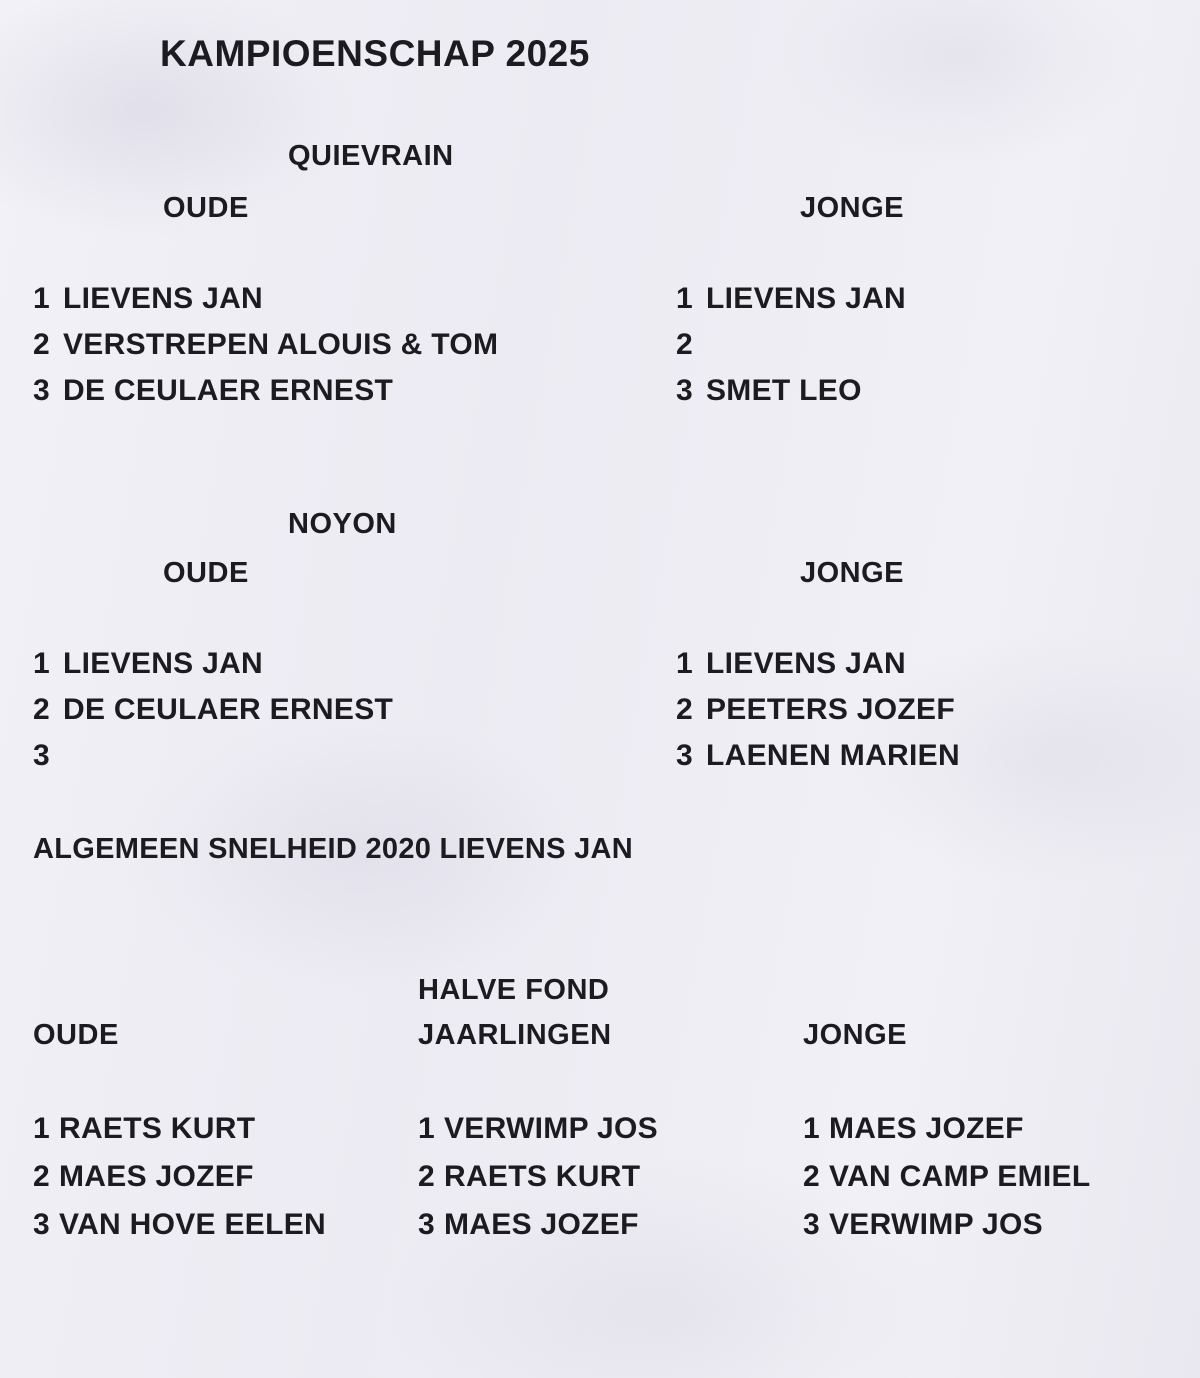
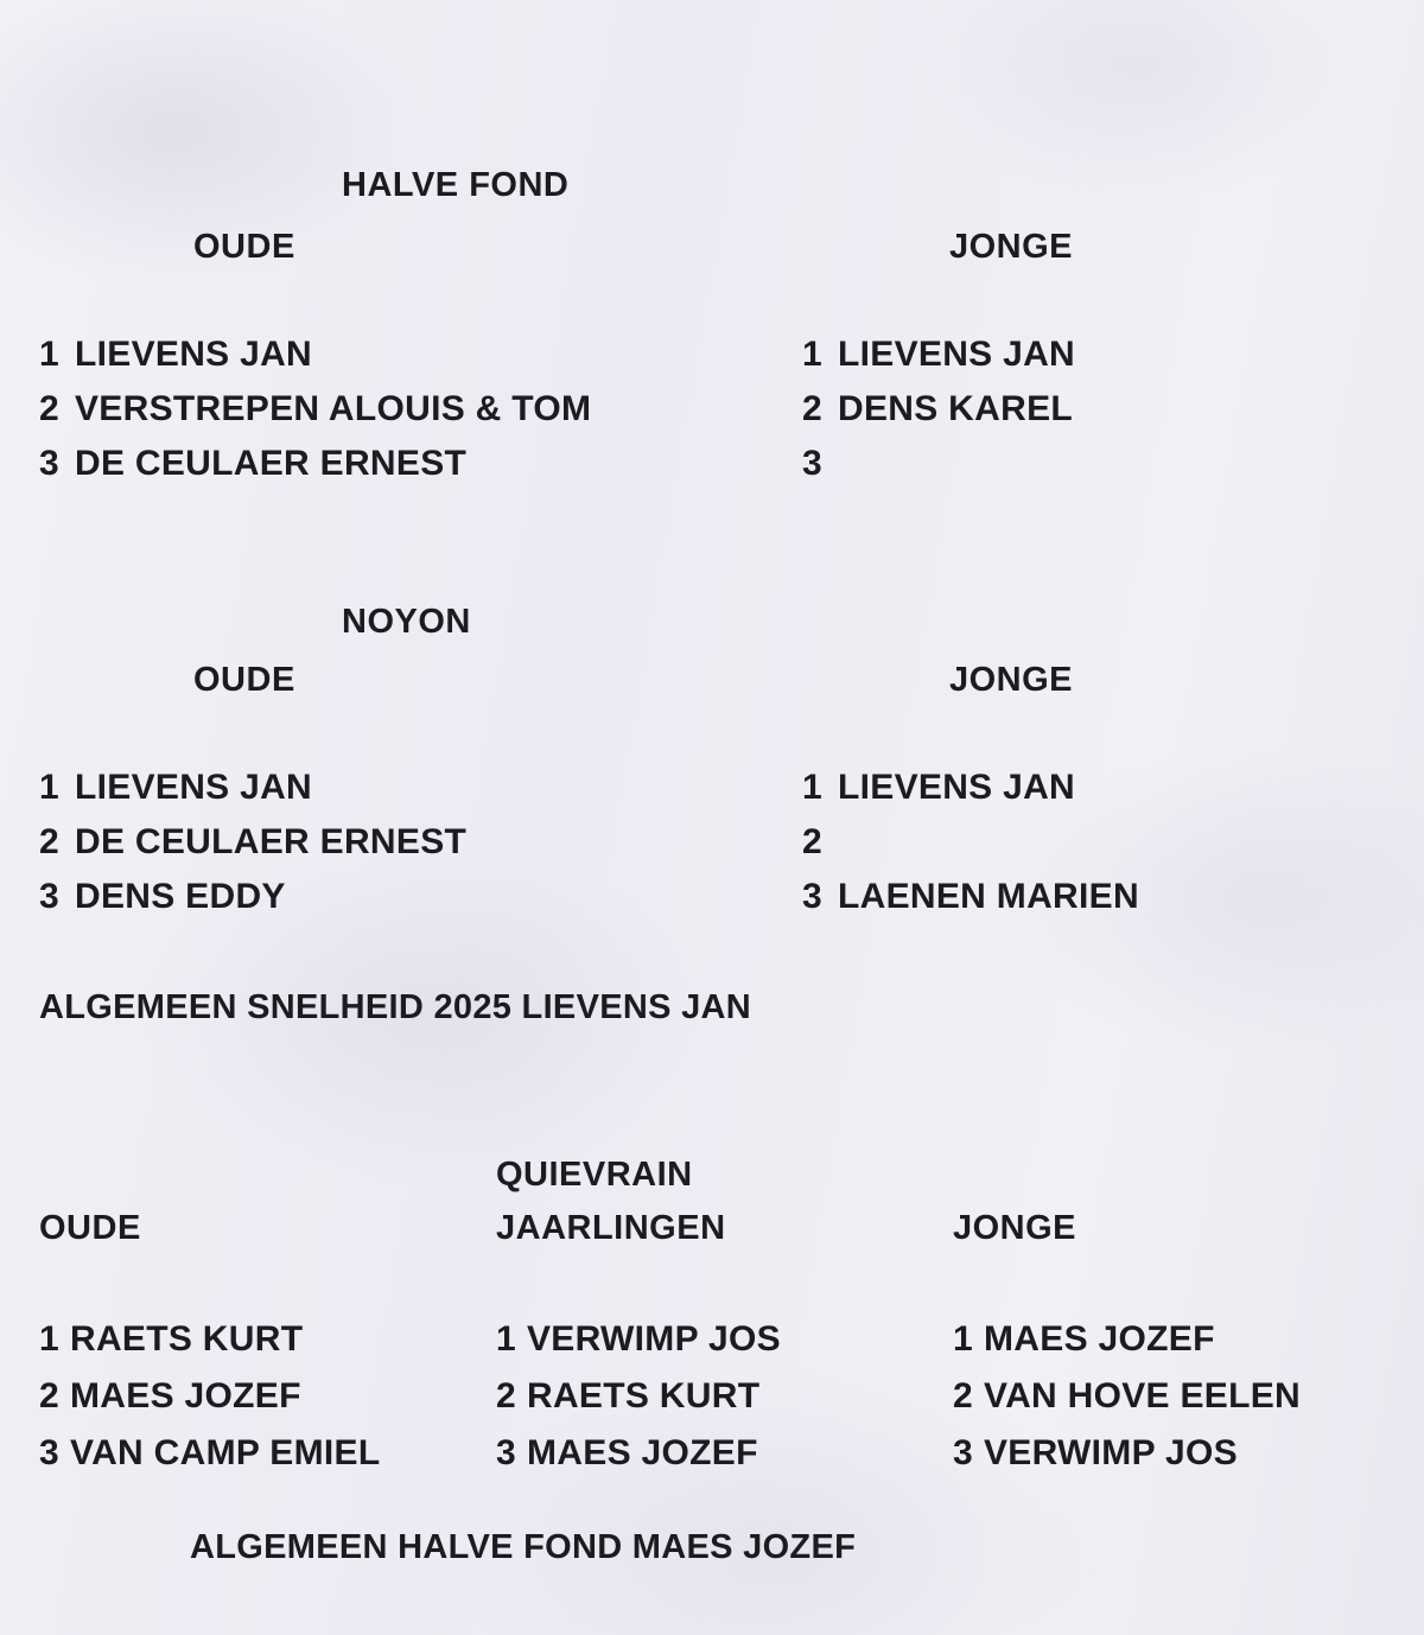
- KAMPIOENSCHAP 2025
- QUIEVRAIN
+ HALVE FOND
  OUDE
  JONGE
  1
  LIEVENS JAN
  2
  VERSTREPEN ALOUIS & TOM
  3
  DE CEULAER ERNEST
  1
  LIEVENS JAN
  2
+ DENS KAREL
  3
- SMET LEO
  NOYON
  OUDE
  JONGE
  1
  LIEVENS JAN
  2
  DE CEULAER ERNEST
  3
+ DENS EDDY
  1
  LIEVENS JAN
  2
- PEETERS JOZEF
  3
  LAENEN MARIEN
- ALGEMEEN SNELHEID 2020 LIEVENS JAN
+ ALGEMEEN SNELHEID 2025 LIEVENS JAN
- HALVE FOND
+ QUIEVRAIN
  OUDE
  JAARLINGEN
  JONGE
  1
  RAETS KURT
  2
  MAES JOZEF
  3
- VAN HOVE EELEN
+ VAN CAMP EMIEL
  1
  VERWIMP JOS
  2
  RAETS KURT
  3
  MAES JOZEF
  1
  MAES JOZEF
  2
- VAN CAMP EMIEL
+ VAN HOVE EELEN
  3
  VERWIMP JOS
+ ALGEMEEN HALVE FOND MAES JOZEF
